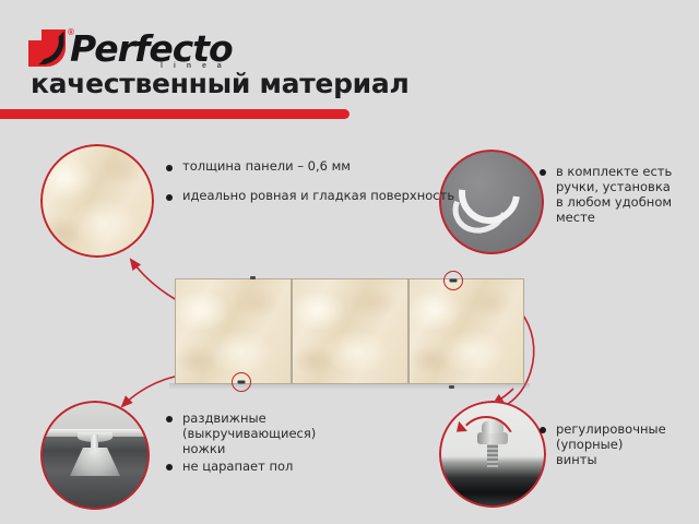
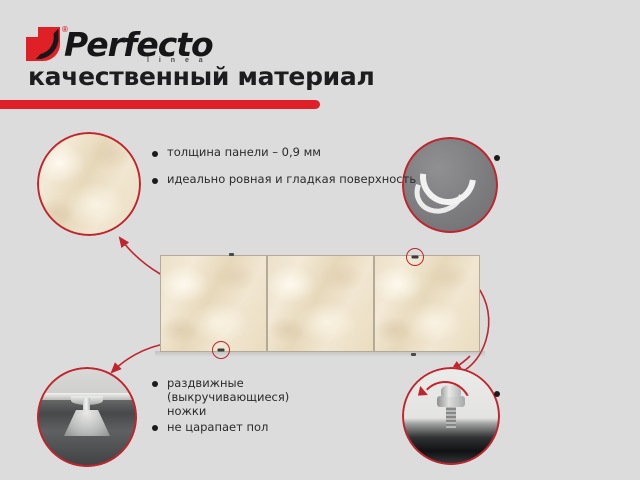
  ®
  Perfecto
  качественный материал
- толщина панели – 0,6 мм
+ толщина панели – 0,9 мм
  идеально ровная и гладкая поверхность
- в комплекте есть
- ручки, установка
- в любом удобном
- месте
  раздвижные
  (выкручивающиеся)
  ножки
  не царапает пол
- регулировочные
- (упорные)
- винты
